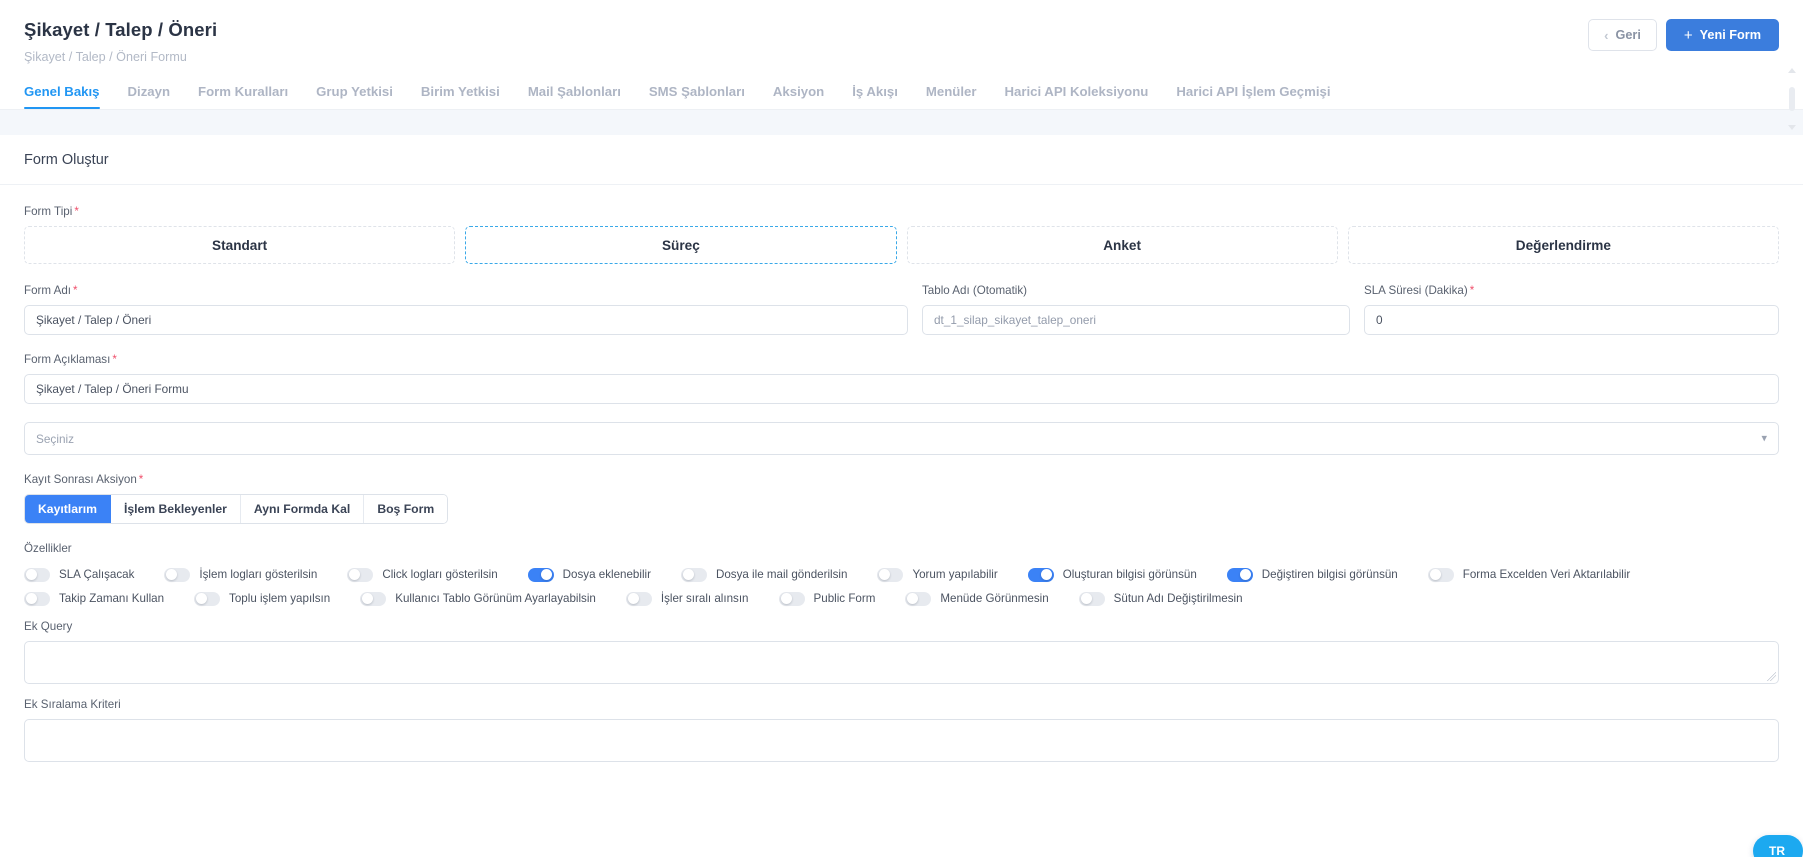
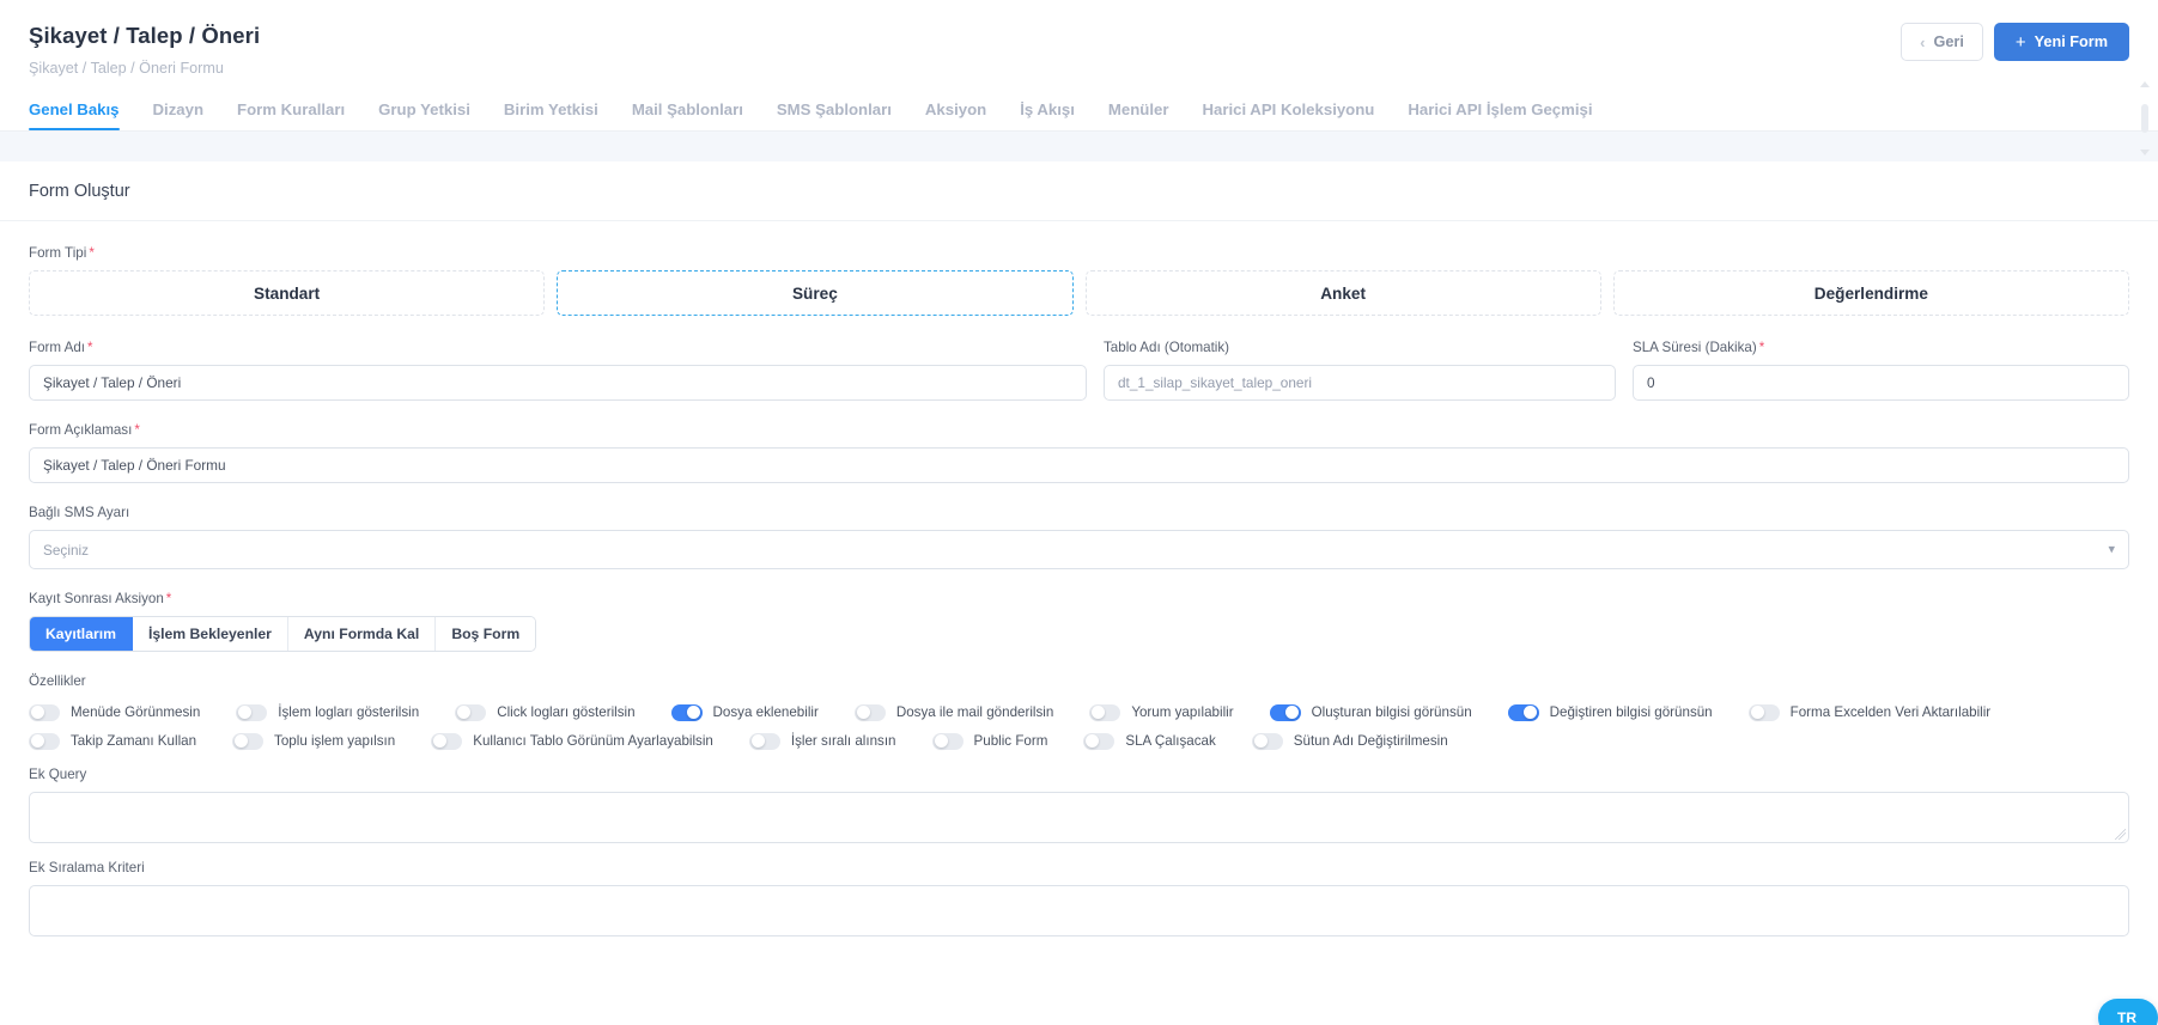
  Şikayet / Talep / Öneri
  Şikayet / Talep / Öneri Formu
  ‹
  Geri
  +
  Yeni Form
  Genel Bakış
  Dizayn
  Form Kuralları
  Grup Yetkisi
  Birim Yetkisi
  Mail Şablonları
  SMS Şablonları
  Aksiyon
  İş Akışı
  Menüler
  Harici API Koleksiyonu
  Harici API İşlem Geçmişi
  Form Oluştur
  Form Tipi *
  Standart
  Süreç
  Anket
  Değerlendirme
  Form Adı *
  Şikayet / Talep / Öneri
  Tablo Adı (Otomatik)
  dt_1_silap_sikayet_talep_oneri
  SLA Süresi (Dakika) *
  0
  Form Açıklaması *
  Şikayet / Talep / Öneri Formu
+ Bağlı SMS Ayarı
  Seçiniz
  ▾
  Kayıt Sonrası Aksiyon *
  Kayıtlarım
  İşlem Bekleyenler
  Aynı Formda Kal
  Boş Form
  Özellikler
- SLA Çalışacak
+ Menüde Görünmesin
  İşlem logları gösterilsin
  Click logları gösterilsin
  Dosya eklenebilir
  Dosya ile mail gönderilsin
  Yorum yapılabilir
  Oluşturan bilgisi görünsün
  Değiştiren bilgisi görünsün
  Forma Excelden Veri Aktarılabilir
  Takip Zamanı Kullan
  Toplu işlem yapılsın
  Kullanıcı Tablo Görünüm Ayarlayabilsin
  İşler sıralı alınsın
  Public Form
- Menüde Görünmesin
+ SLA Çalışacak
  Sütun Adı Değiştirilmesin
  Ek Query
  Ek Sıralama Kriteri
  TR
